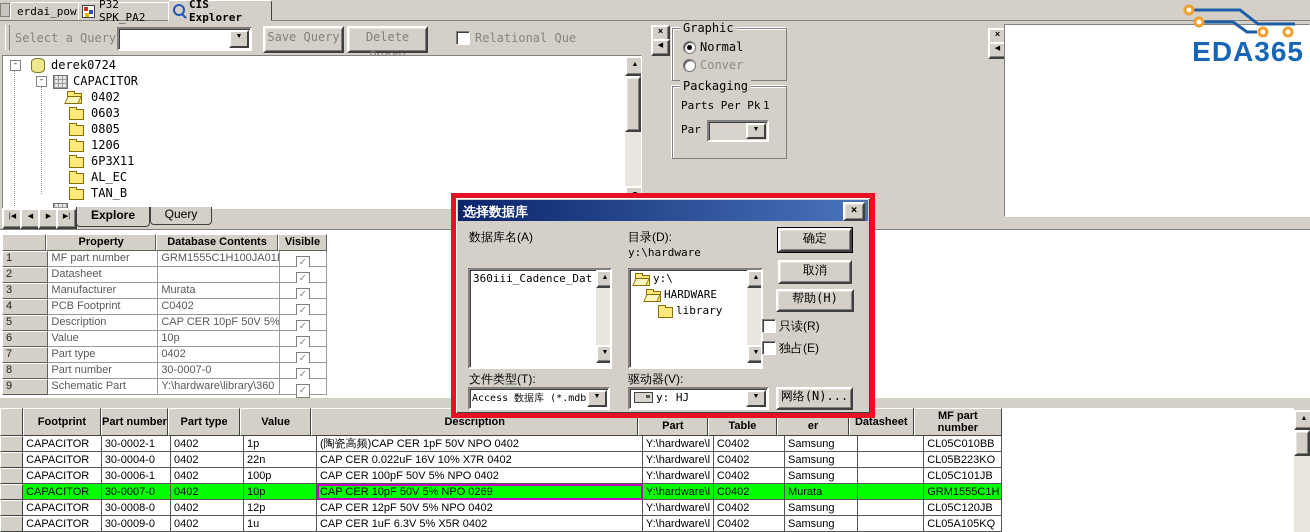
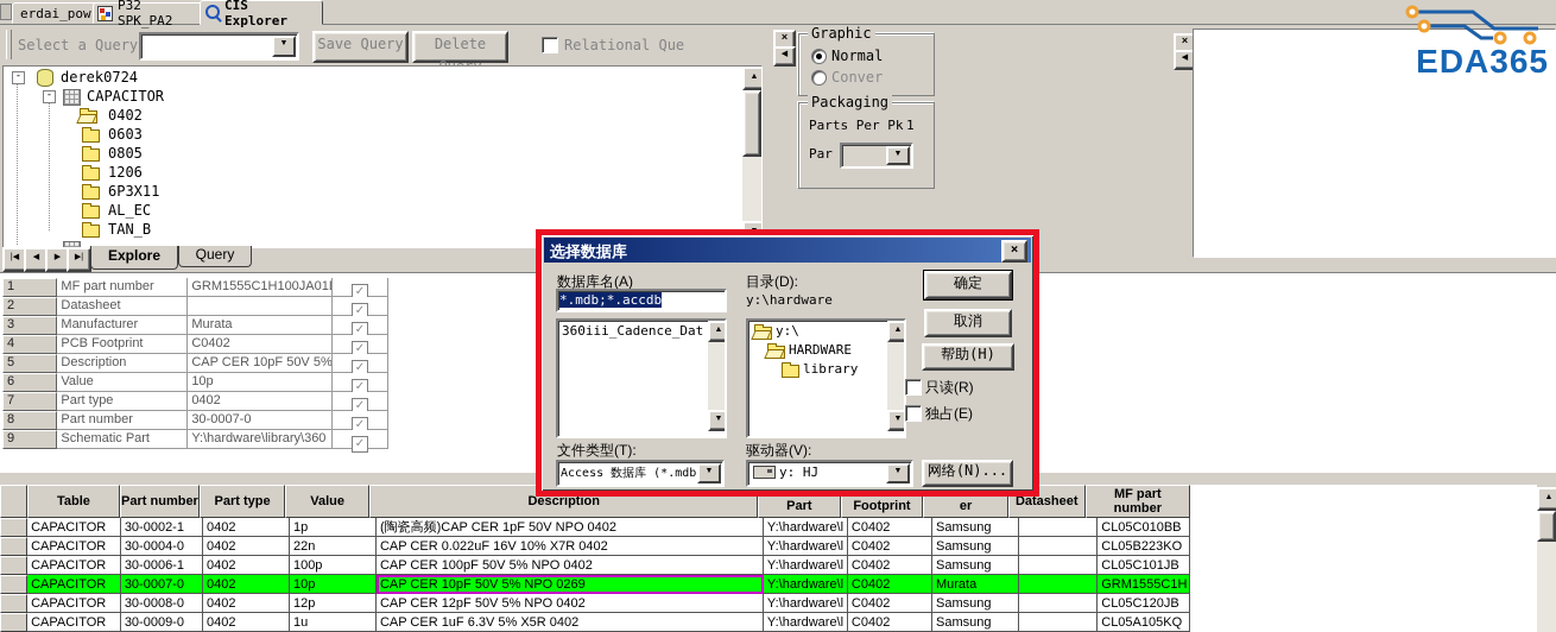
  erdai_pow
  P32 SPK_PA2
  CIS Explorer
  Select a Query
  Save Query
  Relational Que
  ×
  -
  derek0724
  -
  CAPACITOR
  0402
  0603
  0805
  1206
  6P3X11
  AL_EC
  TAN_B
  Explore
  Query
  Graphic
  Normal
  Conver
  Packaging
  Parts Per Pk
  1
  Par
  ×
  EDA365
- Property
- Database Contents
- Visible
  1
  MF part number
  GRM1555C1H100JA01
  2
  Datasheet
  3
  Manufacturer
  Murata
  4
  PCB Footprint
  C0402
  5
  Description
  CAP CER 10pF 50V 5%
  6
  Value
  10p
  7
  Part type
  0402
  8
  Part number
  30-0007-0
  9
  Schematic Part
  Y:\hardware\library\360
- Footprint
+ Table
  Part number
  Part type
  Value
  Description
  Part
- Table
+ Footprint
  er
  Datasheet
  MF part number
  CAPACITOR
  30-0002-1
  0402
  1p
  (陶瓷高频)CAP CER 1pF 50V NPO 0402
  Y:\hardware\l
  C0402
  Samsung
  CL05C010BB
  CAPACITOR
  30-0004-0
  0402
  22n
  CAP CER 0.022uF 16V 10% X7R 0402
  Y:\hardware\l
  C0402
  Samsung
  CL05B223KO
  CAPACITOR
  30-0006-1
  0402
  100p
  CAP CER 100pF 50V 5% NPO 0402
  Y:\hardware\l
  C0402
  Samsung
  CL05C101JB
  CAPACITOR
  30-0007-0
  0402
  10p
  CAP CER 10pF 50V 5% NPO 0269
  Y:\hardware\l
  C0402
  Murata
  GRM1555C1H
  CAPACITOR
  30-0008-0
  0402
  12p
  CAP CER 12pF 50V 5% NPO 0402
  Y:\hardware\l
  C0402
  Samsung
  CL05C120JB
  CAPACITOR
  30-0009-0
  0402
  1u
  CAP CER 1uF 6.3V 5% X5R 0402
  Y:\hardware\l
  C0402
  Samsung
  CL05A105KQ
  选择数据库
  ×
  数据库名(A)
+ *.mdb;*.accdb
  360iii_Cadence_Dat
  目录(D):
  y:\hardware
  y:\
  HARDWARE
  library
  文件类型(T):
  Access 数据库 (*.mdb
  驱动器(V):
  y: HJ
  确定
  取消
  帮助(H)
  只读(R)
  独占(E)
  网络(N)...
